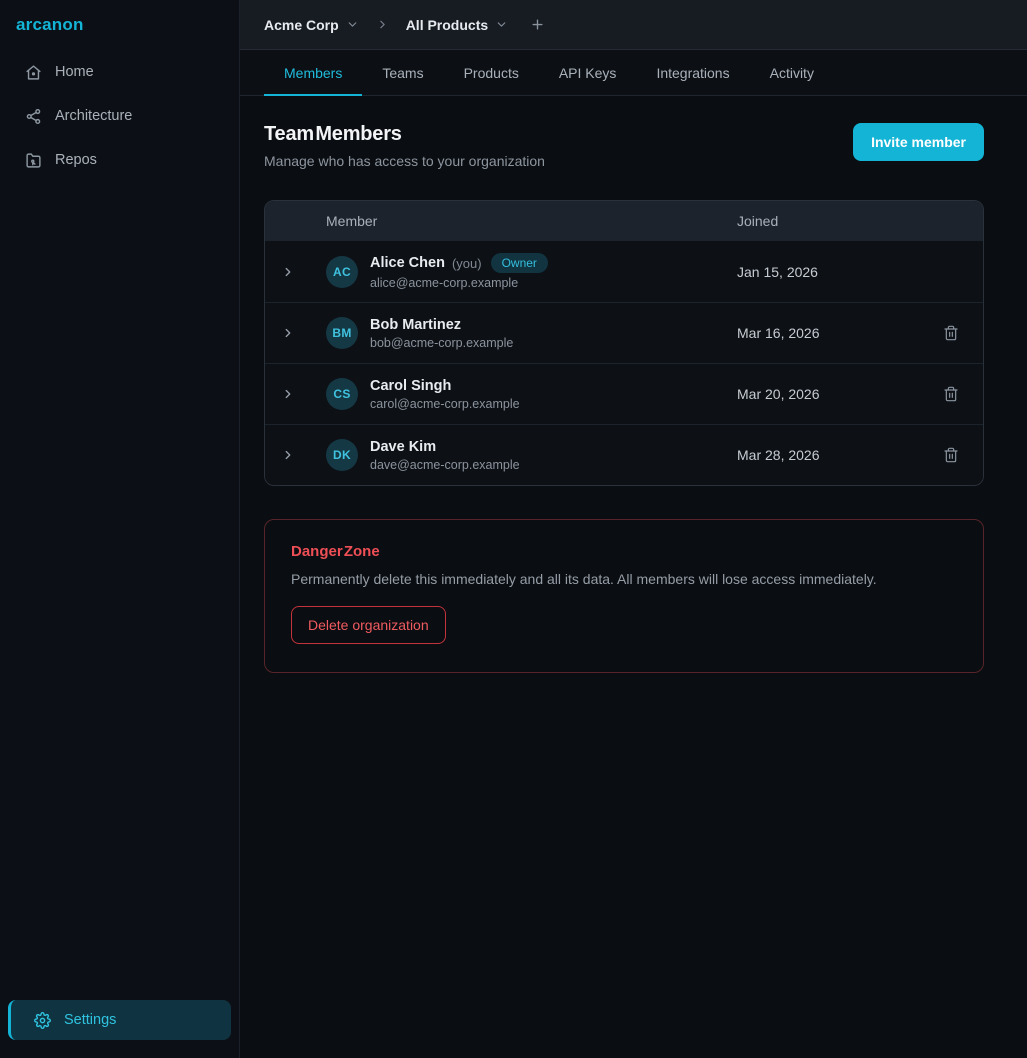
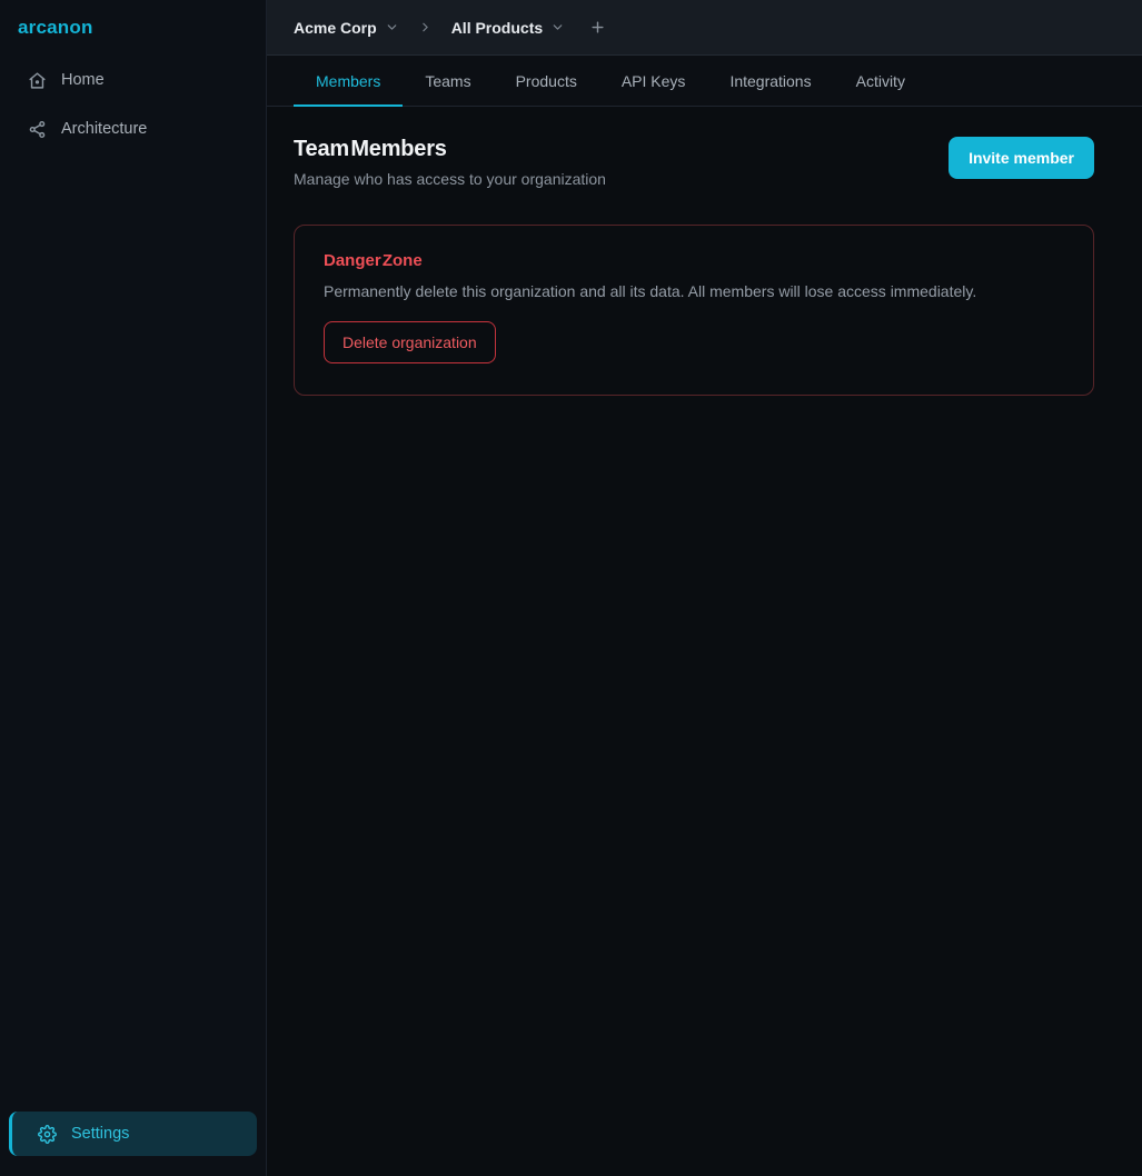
  arcanon
  Home
  Architecture
- Repos
  Settings
  Acme Corp
  All Products
  Members
  Teams
  Products
  API Keys
  Integrations
  Activity
  Team Members
  Manage who has access to your organization
  Invite member
- Member
- Joined
- AC
- Alice Chen
- (you)
- Owner
- alice@acme-corp.example
- Jan 15, 2026
- BM
- Bob Martinez
- bob@acme-corp.example
- Mar 16, 2026
- CS
- Carol Singh
- carol@acme-corp.example
- Mar 20, 2026
- DK
- Dave Kim
- dave@acme-corp.example
- Mar 28, 2026
  Danger Zone
- Permanently delete this immediately and all its data. All members will lose access immediately.
+ Permanently delete this organization and all its data. All members will lose access immediately.
  Delete organization
